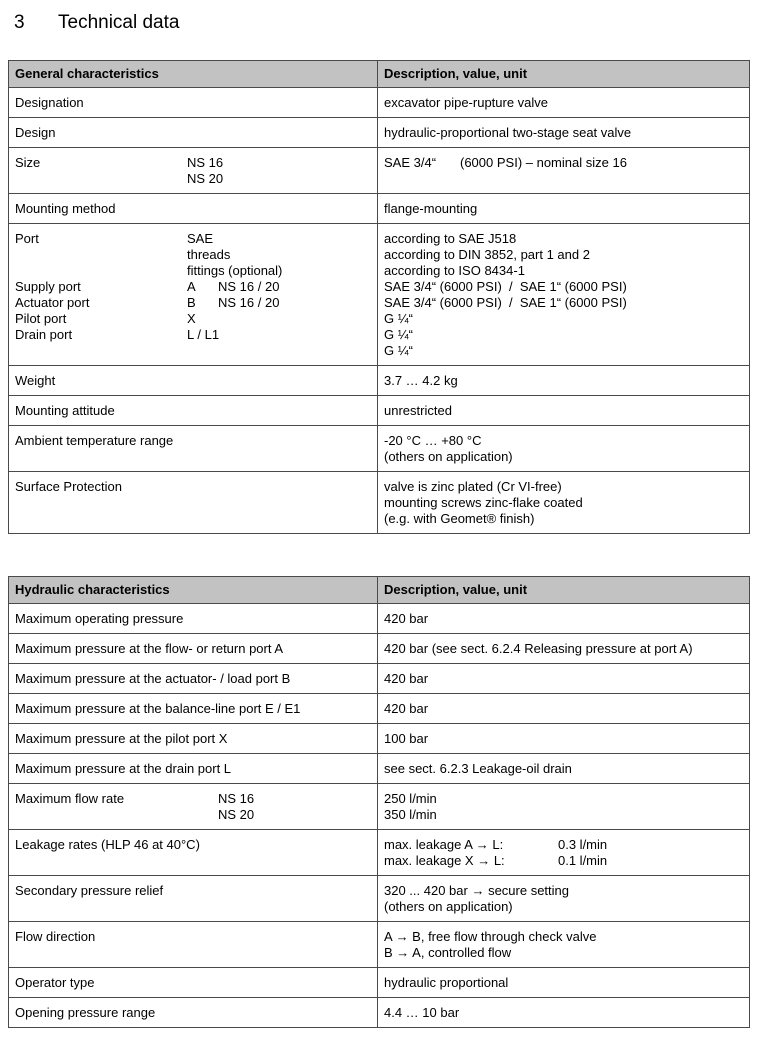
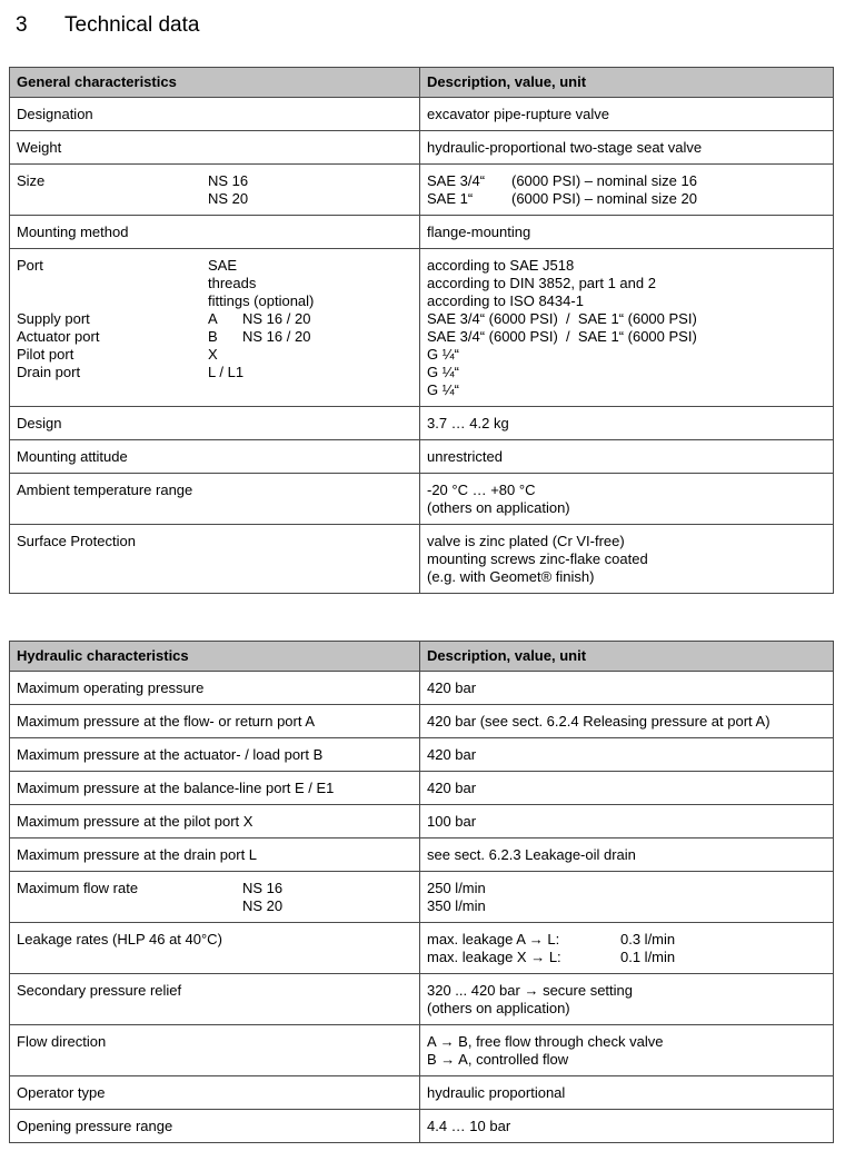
  3 Technical data
  General characteristics
  Description, value, unit
  Designation
  excavator pipe-rupture valve
- Design
+ Weight
  hydraulic-proportional two-stage seat valve
  Size
  NS 16
  NS 20
  SAE 3/4“
  (6000 PSI) – nominal size 16
+ SAE 1“
+ (6000 PSI) – nominal size 20
  Mounting method
  flange-mounting
  Port
  SAE
  threads
  fittings (optional)
  Supply port
  A
  NS 16 / 20
  Actuator port
  B
  NS 16 / 20
  Pilot port
  X
  Drain port
  L / L1
  according to SAE J518
  according to DIN 3852, part 1 and 2
  according to ISO 8434-1
  SAE 3/4“ (6000 PSI) / SAE 1“ (6000 PSI)
  SAE 3/4“ (6000 PSI) / SAE 1“ (6000 PSI)
  G ¼“
  G ¼“
  G ¼“
- Weight
+ Design
  3.7 … 4.2 kg
  Mounting attitude
  unrestricted
  Ambient temperature range
  -20 °C … +80 °C
  (others on application)
  Surface Protection
  valve is zinc plated (Cr VI-free)
  mounting screws zinc-flake coated
  (e.g. with Geomet® finish)
  Hydraulic characteristics
  Description, value, unit
  Maximum operating pressure
  420 bar
  Maximum pressure at the flow- or return port A
  420 bar (see sect. 6.2.4 Releasing pressure at port A)
  Maximum pressure at the actuator- / load port B
  420 bar
  Maximum pressure at the balance-line port E / E1
  420 bar
  Maximum pressure at the pilot port X
  100 bar
  Maximum pressure at the drain port L
  see sect. 6.2.3 Leakage-oil drain
  Maximum flow rate
  NS 16
  NS 20
  250 l/min
  350 l/min
  Leakage rates (HLP 46 at 40°C)
  max. leakage A → L:
  0.3 l/min
  max. leakage X → L:
  0.1 l/min
  Secondary pressure relief
  320 ... 420 bar → secure setting
  (others on application)
  Flow direction
  A → B, free flow through check valve
  B → A, controlled flow
  Operator type
  hydraulic proportional
  Opening pressure range
  4.4 … 10 bar
